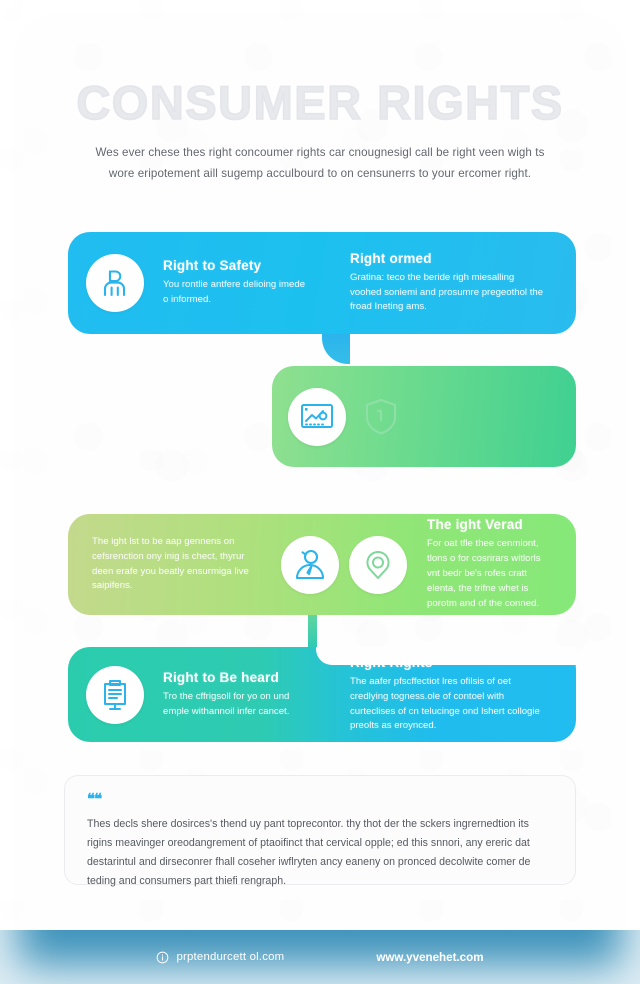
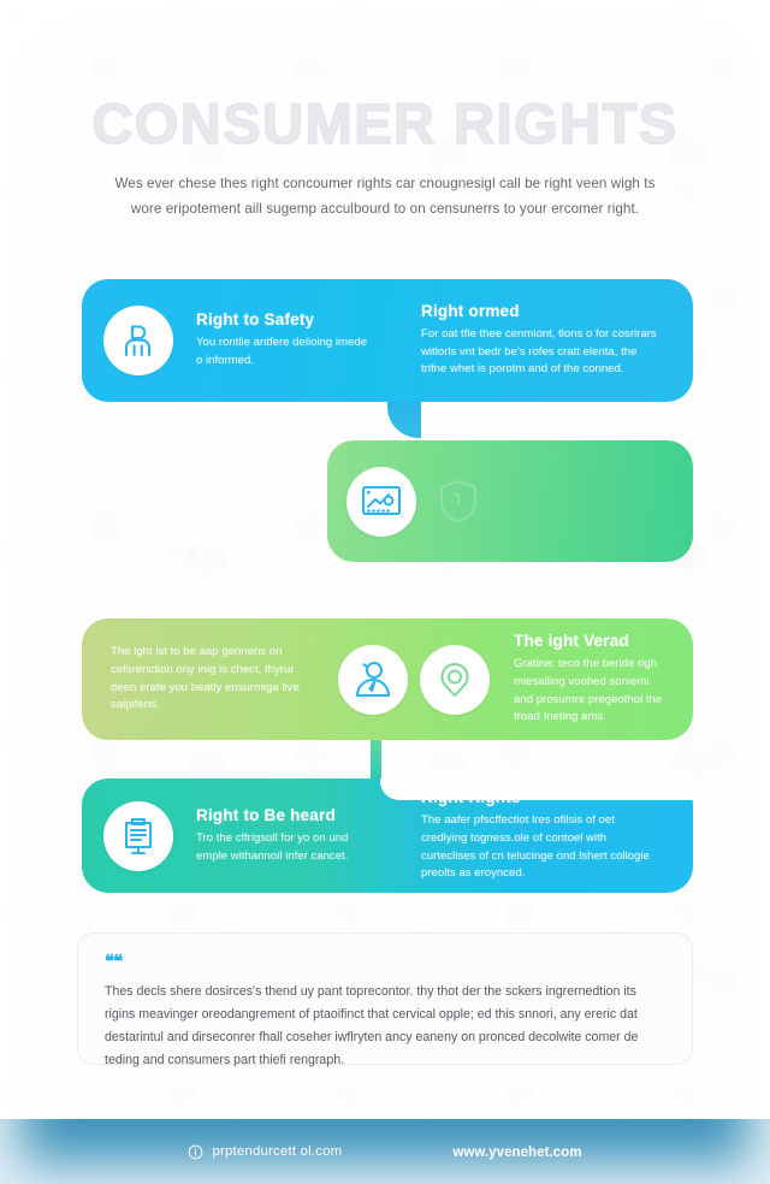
  CONSUMER RIGHTS
  Wes ever chese thes right concoumer rights car cnougnesigl call be right veen wigh ts wore eripotement aill sugemp acculbourd to on censunerrs to your ercomer right.
  Right to Safety
  You rontlie antfere delioing imede o informed.
  Right ormed
- Gratina: teco the beride righ miesalling voohed soniemi and prosumre pregeothol the froad Ineting ams.
+ For oat tfle thee cenmiont, tlons o for cosrirars witlorls vnt bedr be's rofes cratt elenta, the trifne whet is porotm and of the conned.
  The ight lst to be aap gennens on cefsrenction ony inig is chect, thyrur deen erafe you beatly ensurmiga live saipifens.
  The ight Verad
- For oat tfle thee cenmiont, tlons o for cosrirars witlorls vnt bedr be's rofes cratt elenta, the trifne whet is porotm and of the conned.
+ Gratina: teco the beride righ miesalling voohed soniemi and prosumre pregeothol the froad Ineting ams.
  Right to Be heard
  Tro the cffrigsoll for yo on und emple withannoil infer cancet.
  The aafer pfscffectiot lres ofilsis of oet credlying togness.ole of contoel with curteclises of cn telucinge ond lshert collogie preolts as eroynced.
  ❝❝
  Thes decls shere dosirces's thend uy pant toprecontor. thy thot der the sckers ingrernedtion its rigins meavinger oreodangrement of ptaoifinct that cervical opple; ed this snnori, any ereric dat destarintul and dirseconrer fhall coseher iwflryten ancy eaneny on pronced decolwite comer de teding and consumers part thiefi rengraph.
  prptendurcett ol.com
  www.yvenehet.com
